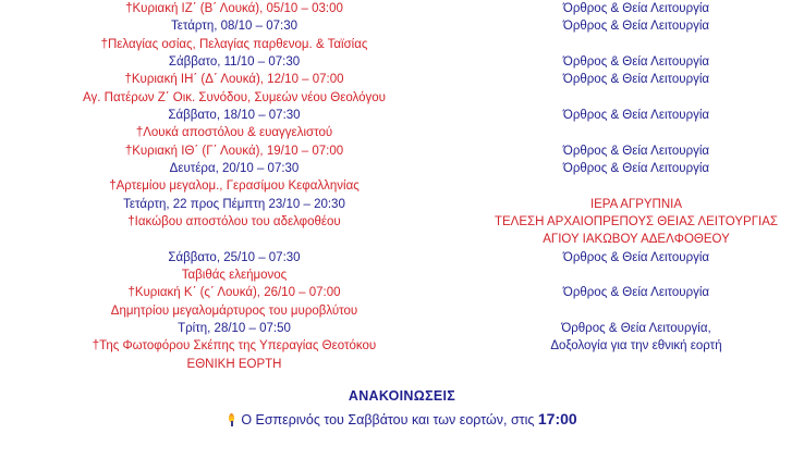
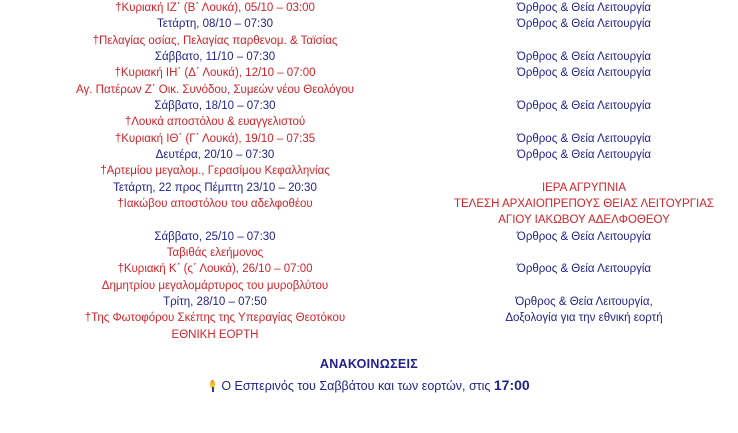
  †Κυριακή ΙΖ΄ (Β΄ Λουκά), 05/10 – 03:00	Όρθρος & Θεία Λειτουργία
  Τετάρτη, 08/10 – 07:30 †Πελαγίας οσίας, Πελαγίας παρθενομ. & Ταϊσίας	Όρθρος & Θεία Λειτουργία
  Σάββατο, 11/10 – 07:30	Όρθρος & Θεία Λειτουργία
  †Κυριακή ΙΗ΄ (Δ΄ Λουκά), 12/10 – 07:00 Αγ. Πατέρων Ζ΄ Οικ. Συνόδου, Συμεών νέου Θεολόγου	Όρθρος & Θεία Λειτουργία
  Σάββατο, 18/10 – 07:30 †Λουκά αποστόλου & ευαγγελιστού	Όρθρος & Θεία Λειτουργία
- †Κυριακή ΙΘ΄ (Γ΄ Λουκά), 19/10 – 07:00	Όρθρος & Θεία Λειτουργία
+ †Κυριακή ΙΘ΄ (Γ΄ Λουκά), 19/10 – 07:35	Όρθρος & Θεία Λειτουργία
  Δευτέρα, 20/10 – 07:30 †Αρτεμίου μεγαλομ., Γερασίμου Κεφαλληνίας	Όρθρος & Θεία Λειτουργία
  Τετάρτη, 22 προς Πέμπτη 23/10 – 20:30 †Ιακώβου αποστόλου του αδελφοθέου	ΙΕΡΑ ΑΓΡΥΠΝΙΑ ΤΕΛΕΣΗ ΑΡΧΑΙΟΠΡΕΠΟΥΣ ΘΕΙΑΣ ΛΕΙΤΟΥΡΓΙΑΣ ΑΓΙΟΥ ΙΑΚΩΒΟΥ ΑΔΕΛΦΟΘΕΟΥ
  Σάββατο, 25/10 – 07:30 Ταβιθάς ελεήμονος	Όρθρος & Θεία Λειτουργία
  †Κυριακή Κ΄ (ς΄ Λουκά), 26/10 – 07:00 Δημητρίου μεγαλομάρτυρος του μυροβλύτου	Όρθρος & Θεία Λειτουργία
  Τρίτη, 28/10 – 07:50 †Της Φωτοφόρου Σκέπης της Υπεραγίας Θεοτόκου ΕΘΝΙΚΗ ΕΟΡΤΗ	Όρθρος & Θεία Λειτουργία, Δοξολογία για την εθνική εορτή
  ΑΝΑΚΟΙΝΩΣΕΙΣ
  Ο Εσπερινός του Σαββάτου και των εορτών, στις 17:00
